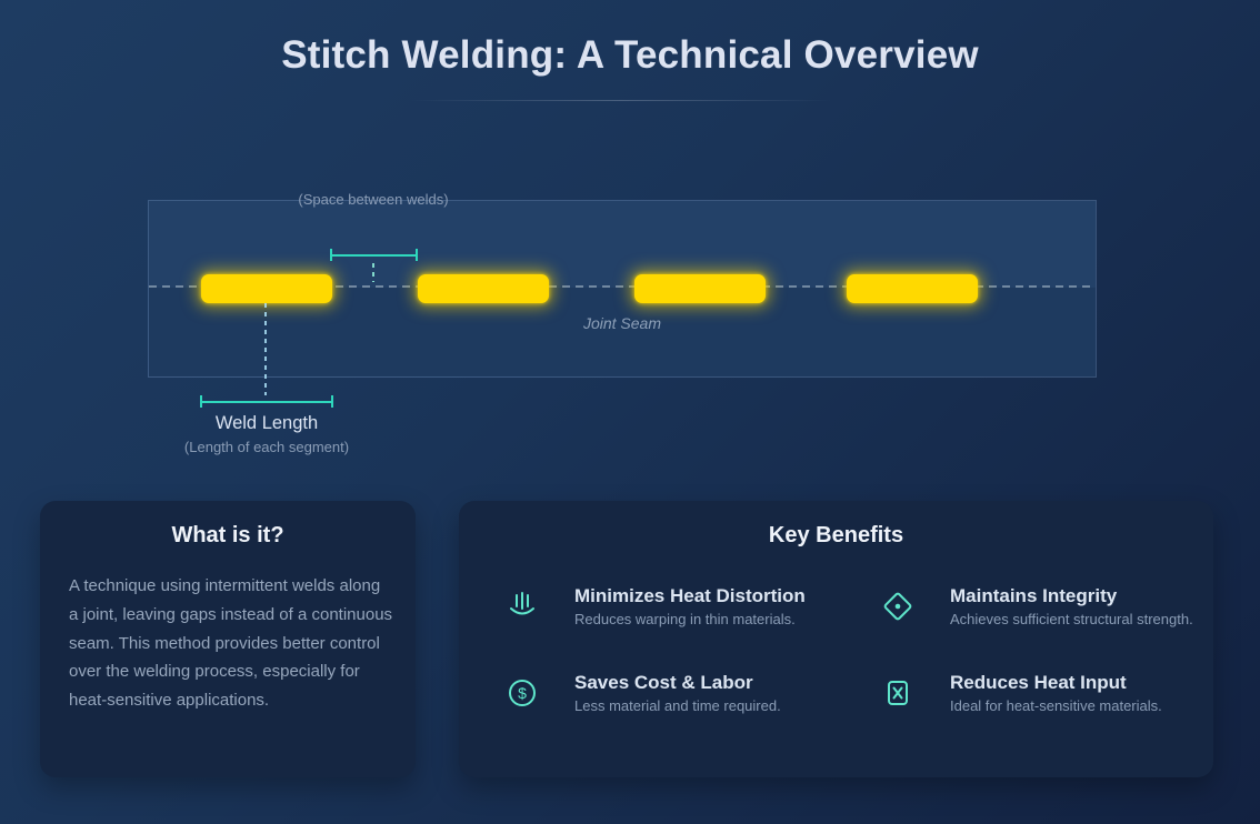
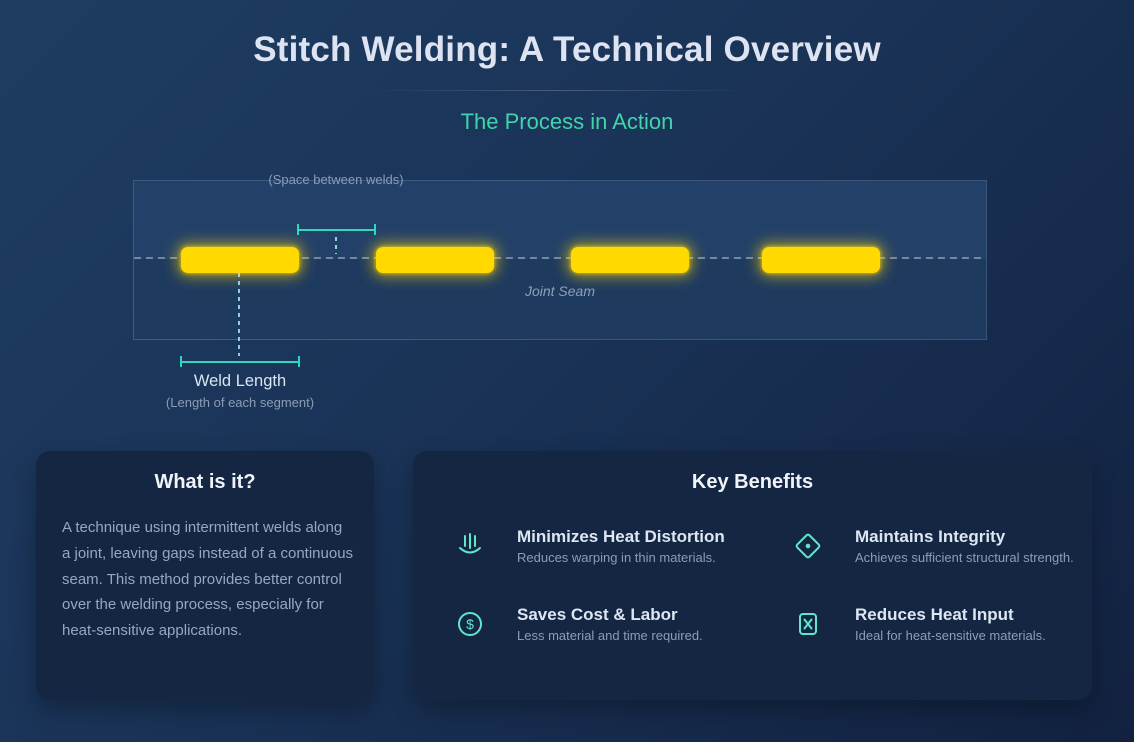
  Stitch Welding: A Technical Overview
+ The Process in Action
  Joint Seam
  (Space between welds)
  Weld Length
  (Length of each segment)
  What is it?
  A technique using intermittent welds along a joint, leaving gaps instead of a continuous seam. This method provides better control over the welding process, especially for heat-sensitive applications.
  Key Benefits
  Minimizes Heat Distortion
  Reduces warping in thin materials.
  Maintains Integrity
  Achieves sufficient structural strength.
  $
  Saves Cost & Labor
  Less material and time required.
  Reduces Heat Input
  Ideal for heat-sensitive materials.
